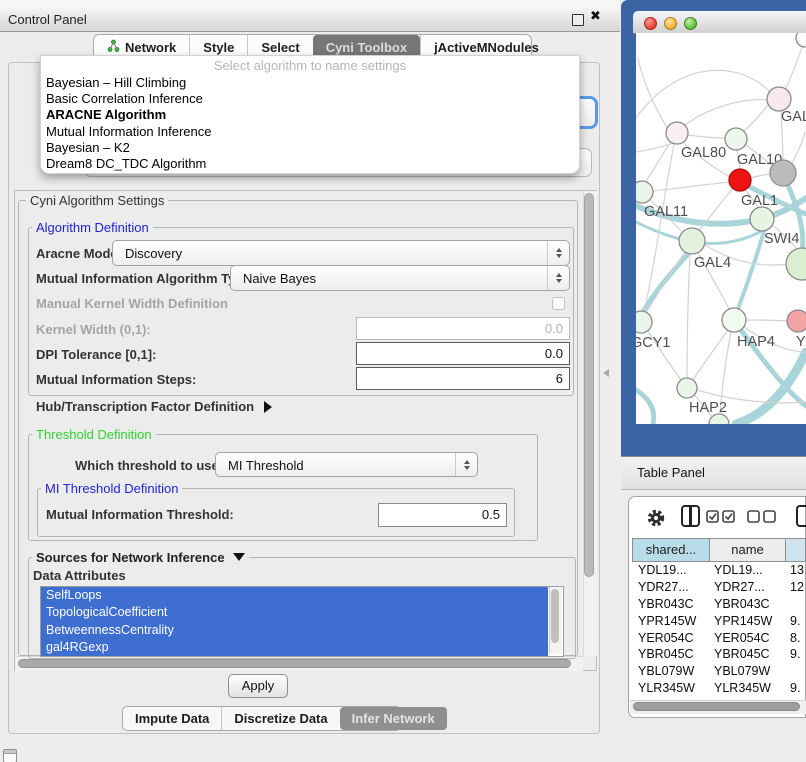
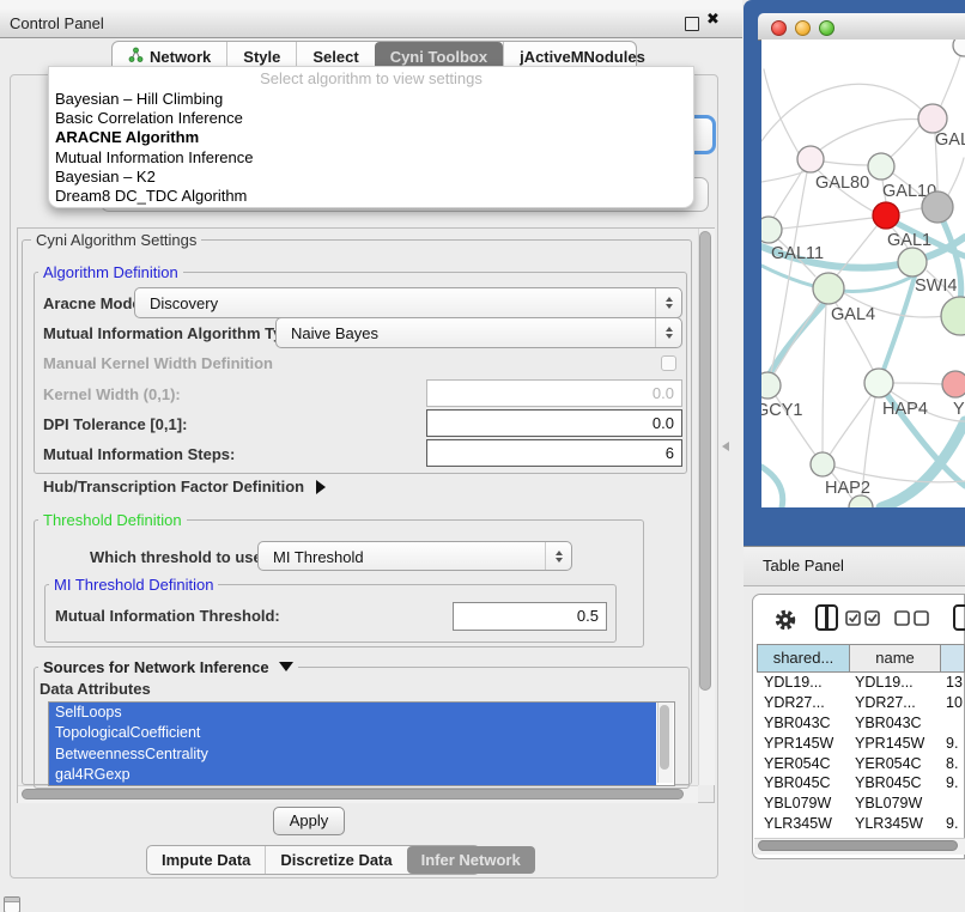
  Control Panel
  ✖
  Network
  Style
  Select
  Cyni Toolbox
  jActiveMNodules
- Select algorithm to name settings
+ Select algorithm to view settings
  Bayesian – Hill Climbing
  Basic Correlation Inference
  ARACNE Algorithm
  Mutual Information Inference
  Bayesian – K2
  Dream8 DC_TDC Algorithm
  Cyni Algorithm Settings
  Algorithm Definition
  Aracne Mod
  Discovery
  Mutual Information Algorithm T
  Naive Bayes
  Manual Kernel Width Definition
  Kernel Width (0,1):
  0.0
  DPI Tolerance [0,1]:
  0.0
  Mutual Information Steps:
  6
  Hub/Transcription Factor Definition
  Threshold Definition
  Which threshold to us
  MI Threshold
  MI Threshold Definition
  Mutual Information Threshold:
  0.5
  Sources for Network Inference
  Data Attributes
  SelfLoops
  TopologicalCoefficient
  BetweennessCentrality
  gal4RGexp
  Apply
  Impute Data
  Discretize Data
  Infer Network
  GAL80
  GAL10
  GAL1
  GAL11
  SWI4
  GAL4
  GCY1
  HAP4
  Y
  HAP2
  Table Panel
  shared...
  name
  YDL19...
  YDL19...
  13
  YDR27...
  YDR27...
- 12
+ 10
  YBR043C
  YBR043C
  YPR145W
  YPR145W
  9.
  YER054C
  YER054C
  8.
  YBR045C
  YBR045C
  9.
  YBL079W
  YBL079W
  YLR345W
  YLR345W
  9.
